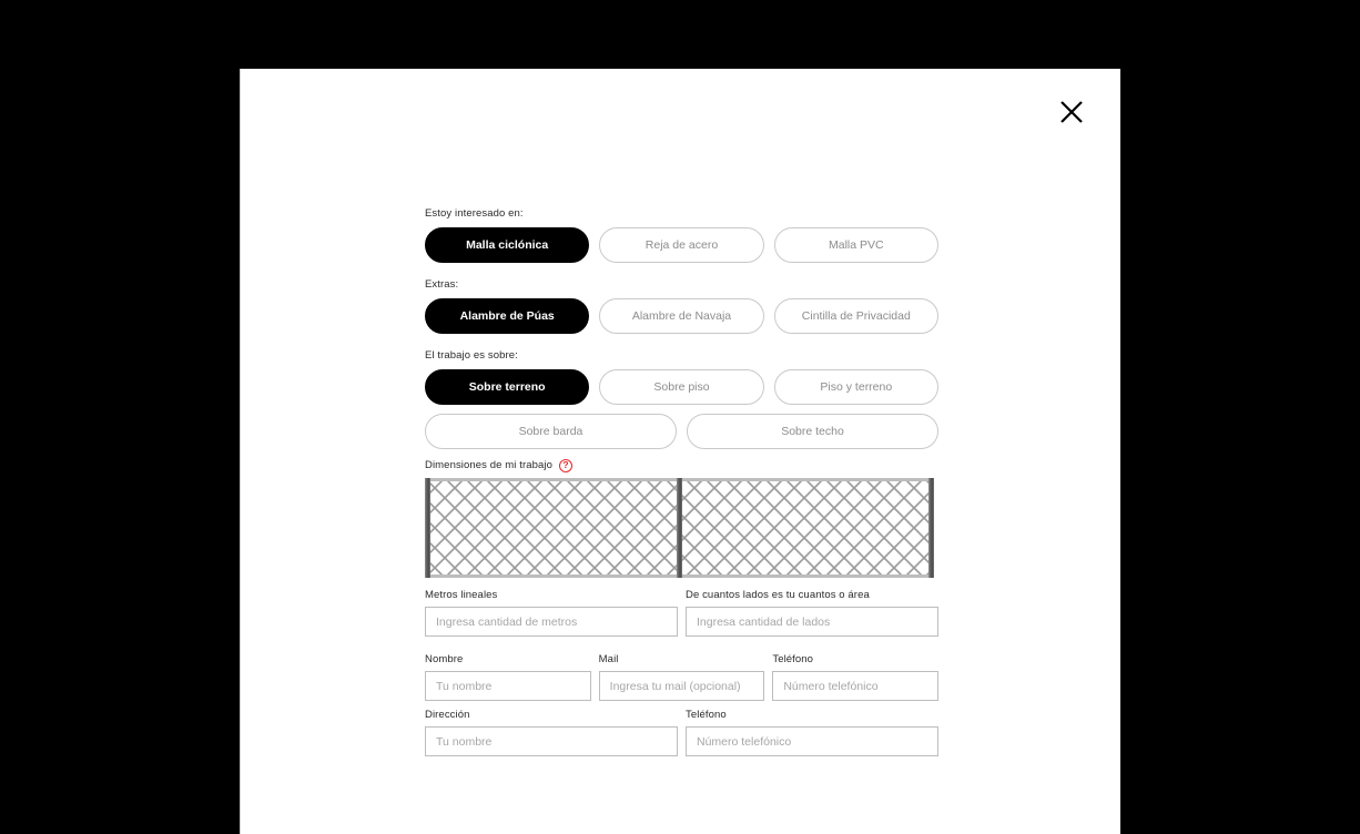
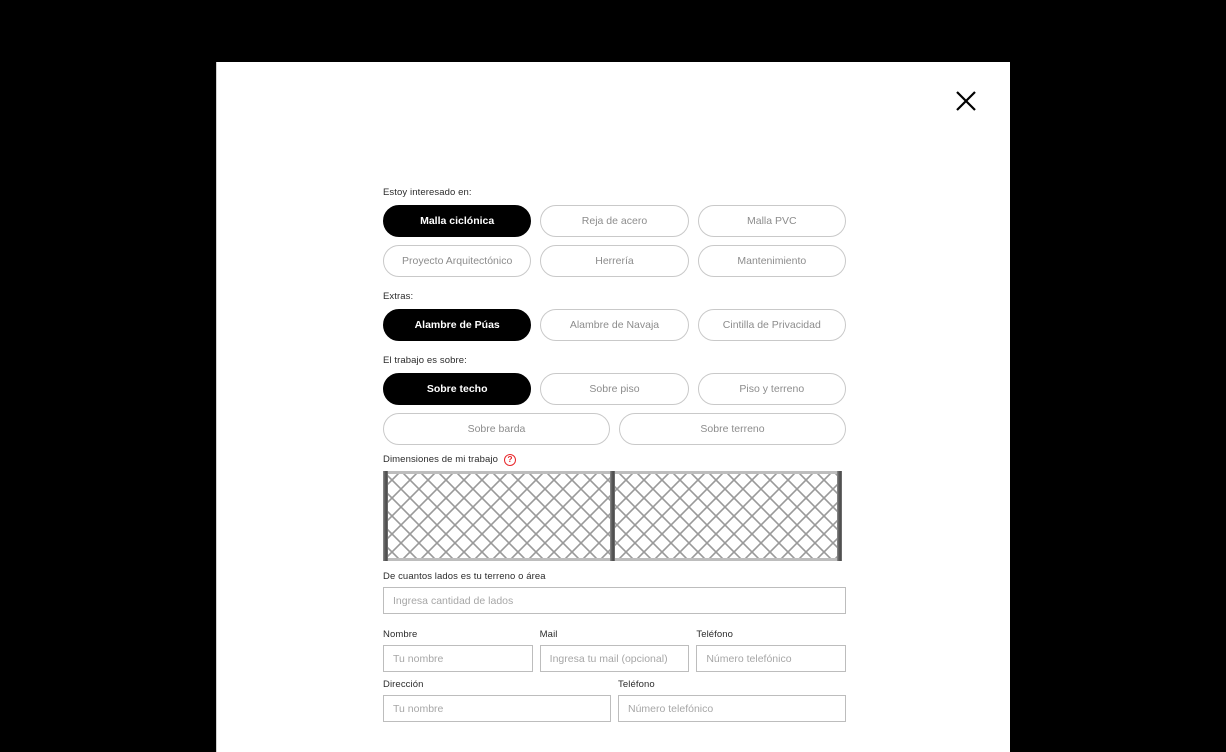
  Estoy interesado en:
  Malla ciclónica
  Reja de acero
  Malla PVC
+ Proyecto Arquitectónico
+ Herrería
+ Mantenimiento
  Extras:
  Alambre de Púas
  Alambre de Navaja
  Cintilla de Privacidad
  El trabajo es sobre:
- Sobre terreno
+ Sobre techo
  Sobre piso
  Piso y terreno
  Sobre barda
- Sobre techo
+ Sobre terreno
  Dimensiones de mi trabajo
  ?
- Metros lineales
- Ingresa cantidad de metros
- De cuantos lados es tu cuantos o área
+ De cuantos lados es tu terreno o área
  Ingresa cantidad de lados
  Nombre
  Tu nombre
  Mail
  Ingresa tu mail (opcional)
  Teléfono
  Número telefónico
  Dirección
  Tu nombre
  Teléfono
  Número telefónico
